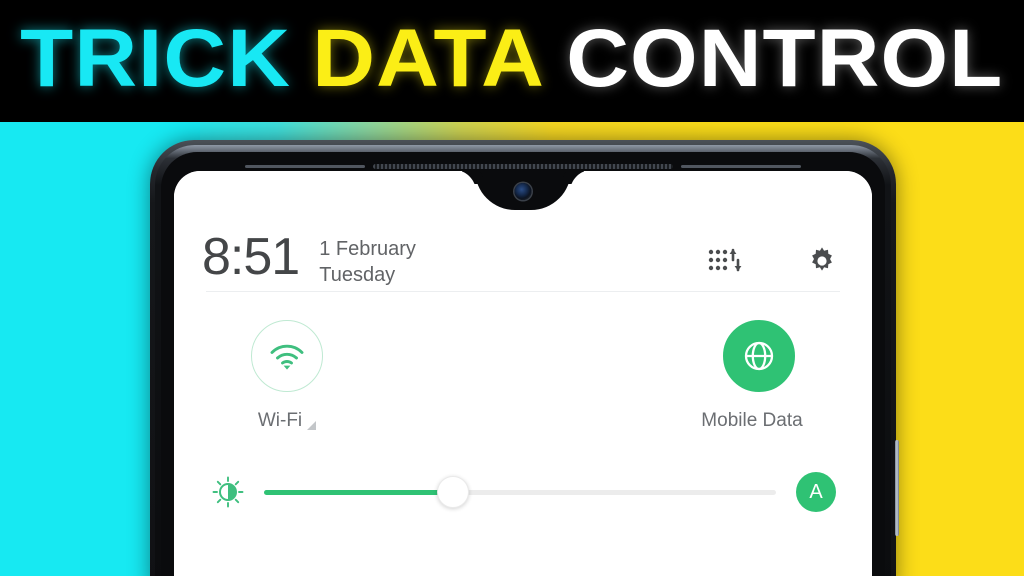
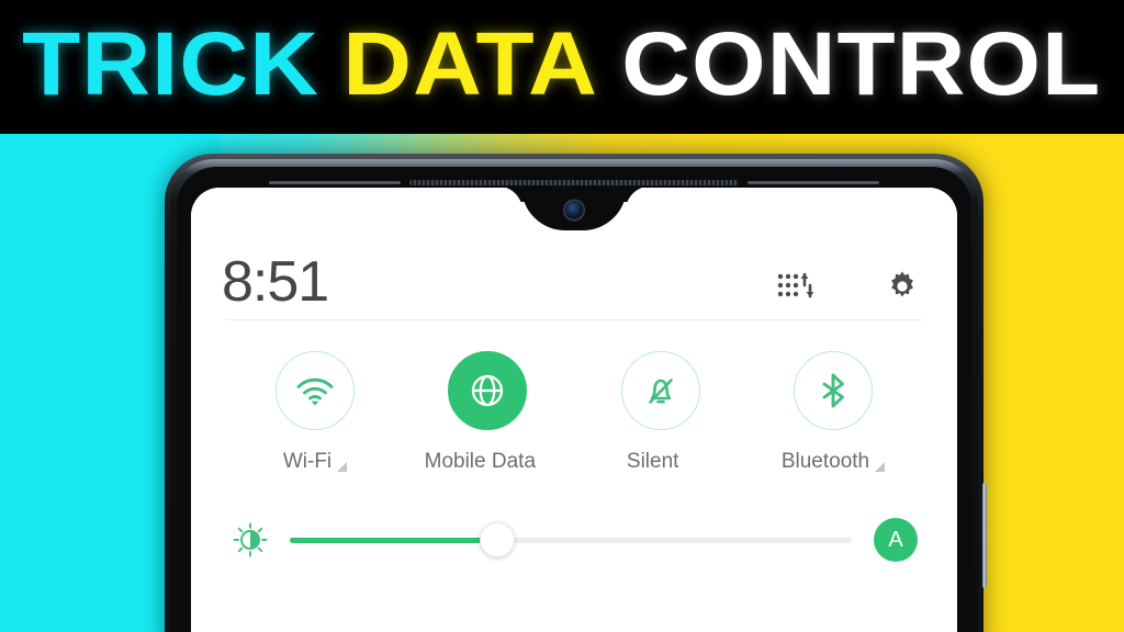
  TRICK
  DATA
  CONTROL
  8:51
- 1 February
- Tuesday
  Wi-Fi
  Mobile Data
+ Silent
+ Bluetooth
  A
